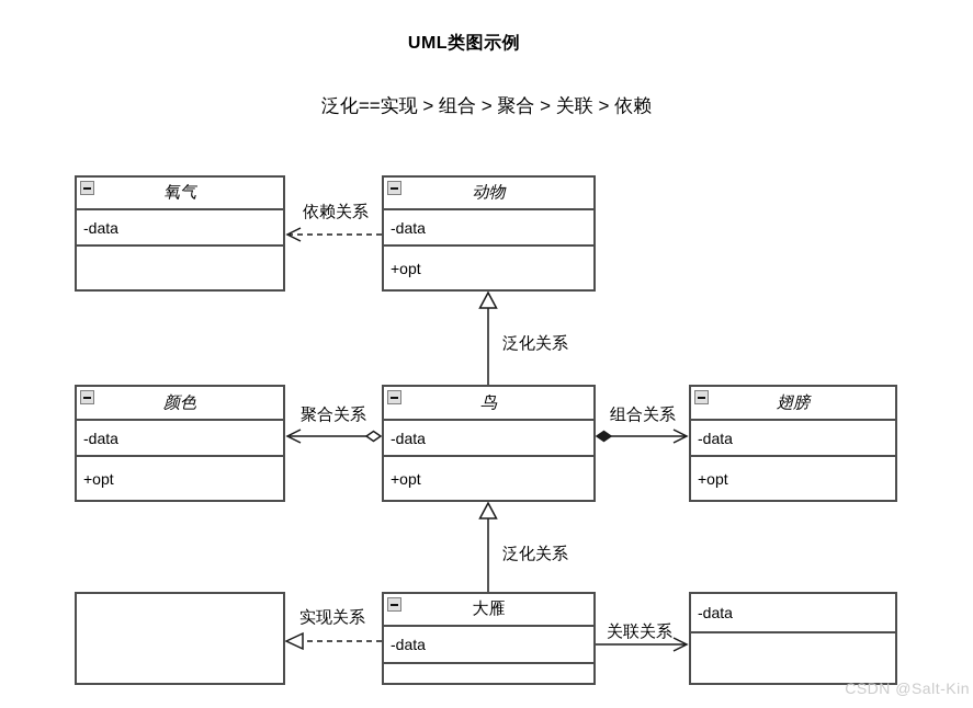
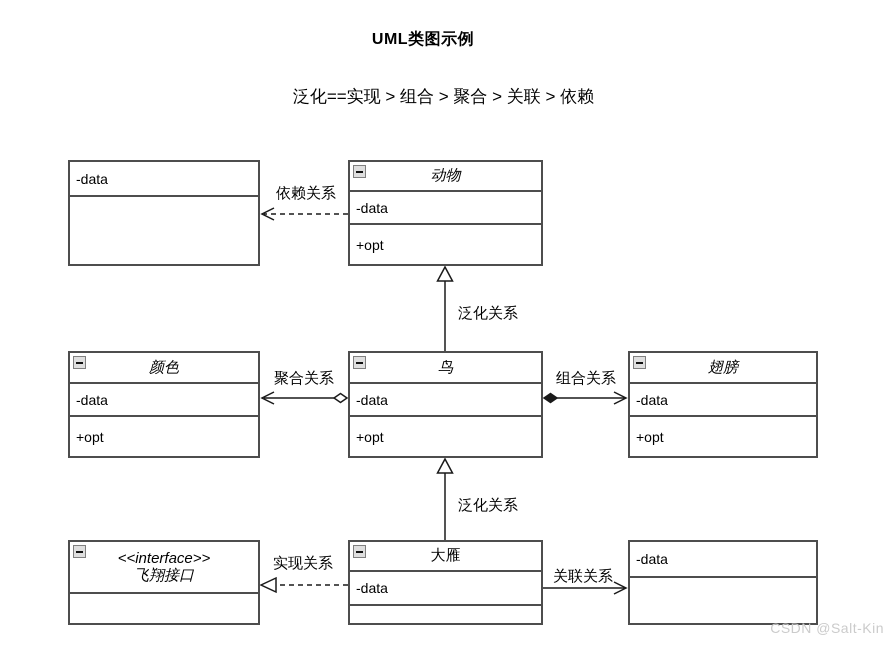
  UML类图示例
  泛化==实现 > 组合 > 聚合 > 关联 > 依赖
  依赖关系
  泛化关系
  聚合关系
  组合关系
  泛化关系
  实现关系
  关联关系
- 氧气
  -data
  动物
  -data
  +opt
  颜色
  -data
  +opt
  鸟
  -data
  +opt
  翅膀
  -data
  +opt
+ <<interface>>
+ 飞翔接口
  大雁
  -data
  -data
  CSDN @Salt-Kin
